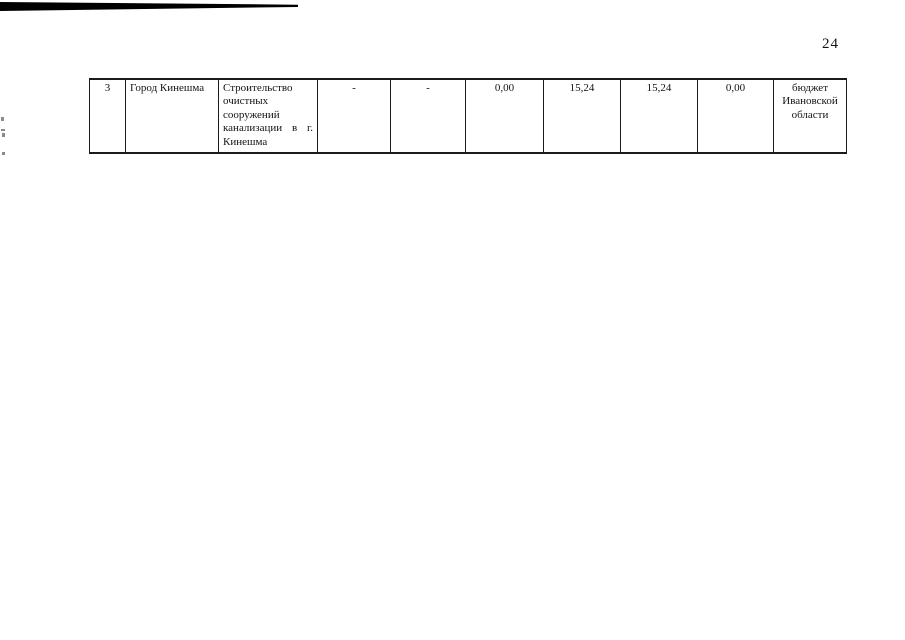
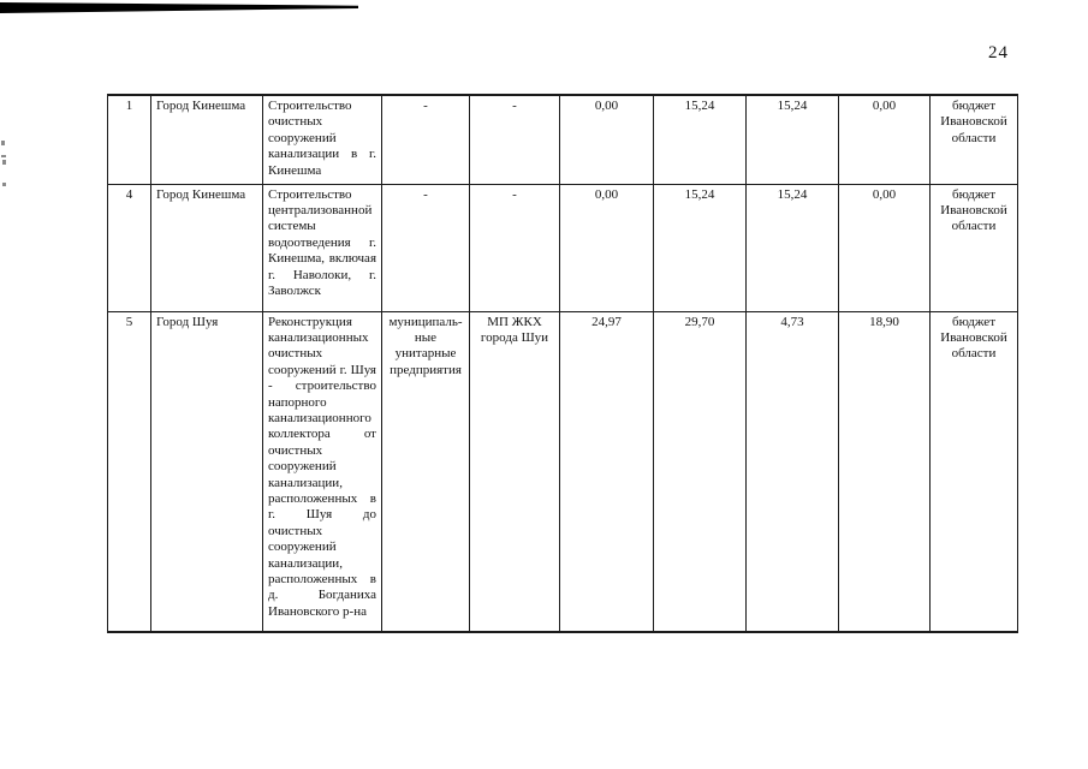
  24
- 3	Город Кинешма	Строительство очистных сооружений канализации в г. Кинешма	-	-	0,00	15,24	15,24	0,00	бюджет Ивановской области
+ 1	Город Кинешма	Строительство очистных сооружений канализации в г. Кинешма	-	-	0,00	15,24	15,24	0,00	бюджет Ивановской области
+ 4	Город Кинешма	Строительство централизованной системы водоотведения г. Кинешма, включая г. Наволоки, г. Заволжск	-	-	0,00	15,24	15,24	0,00	бюджет Ивановской области
+ 5	Город Шуя	Реконструкция канализационных очистных сооружений г. Шуя - строительство напорного канализационного коллектора от очистных сооружений канализации, расположенных в г. Шуя до очистных сооружений канализации, расположенных в д. Богданиха Ивановского р-на	муниципаль- ные унитарные предприятия	МП ЖКХ города Шуи	24,97	29,70	4,73	18,90	бюджет Ивановской области
